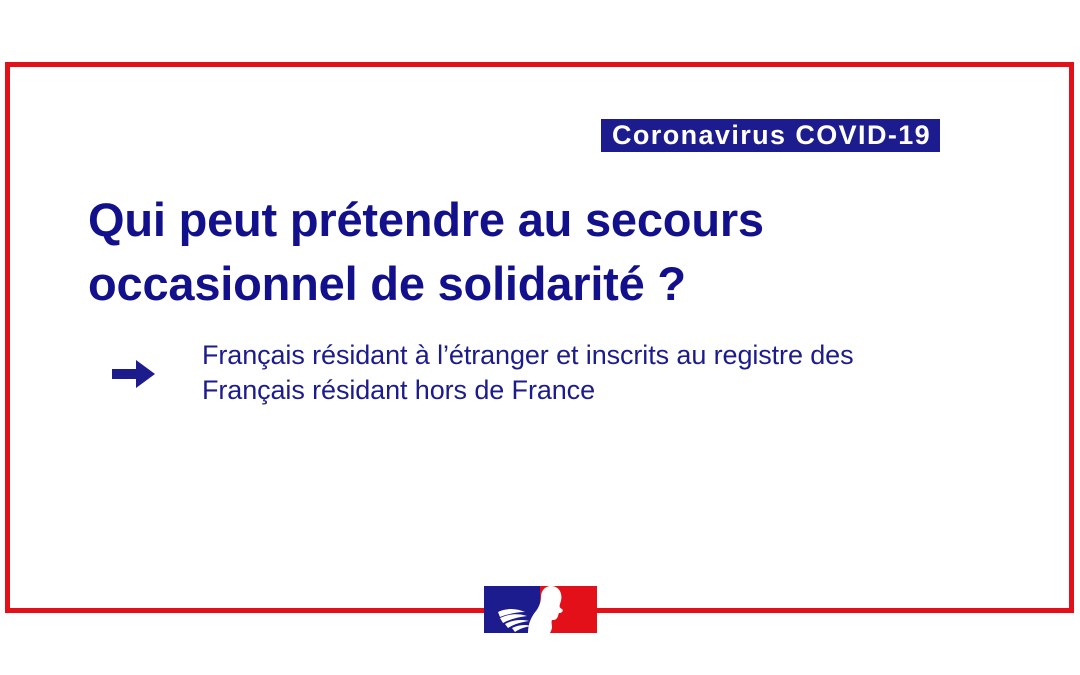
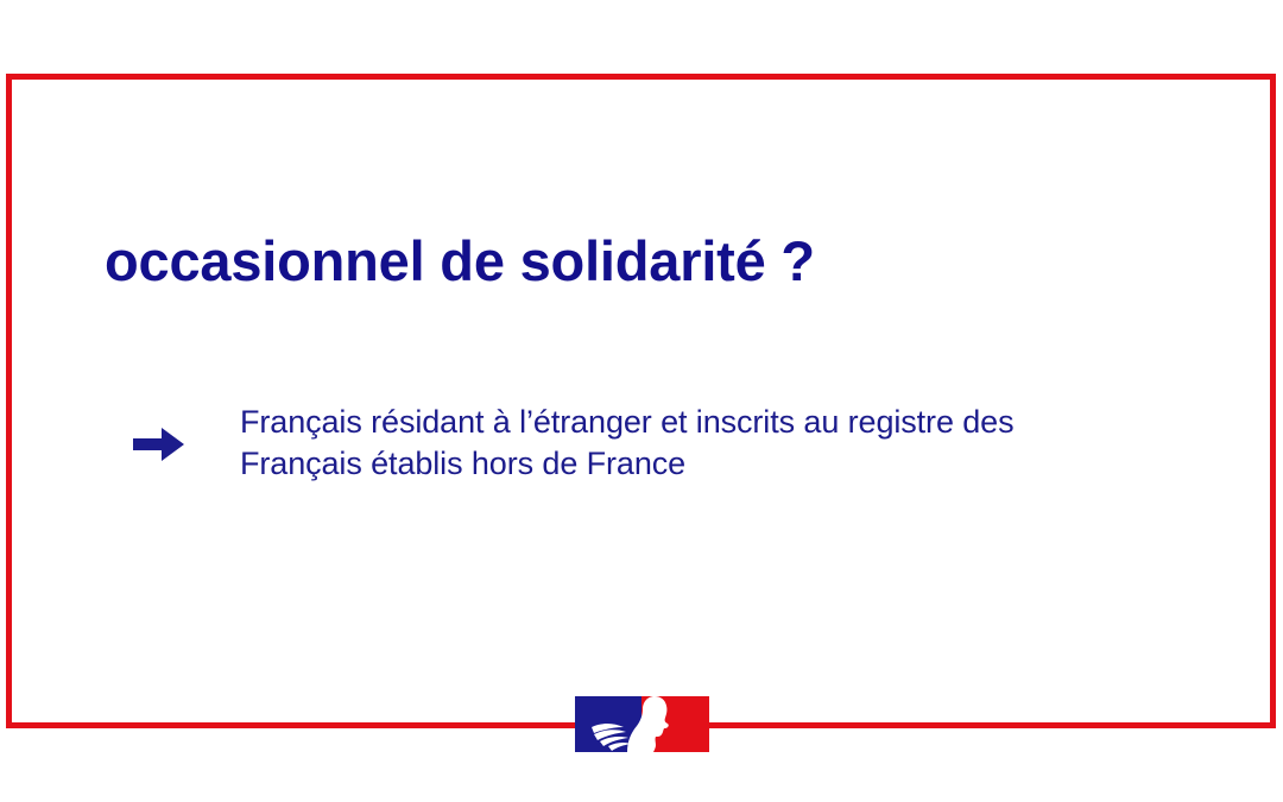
- Coronavirus COVID-19
- Qui peut prétendre au secours
  occasionnel de solidarité ?
  Français résidant à l’étranger et inscrits au registre des
- Français résidant hors de France
+ Français établis hors de France
